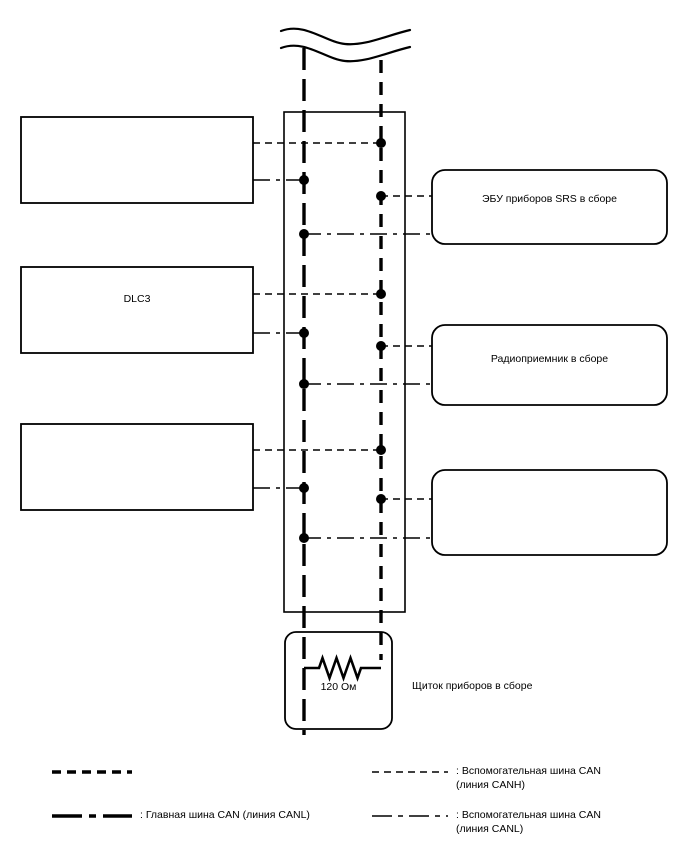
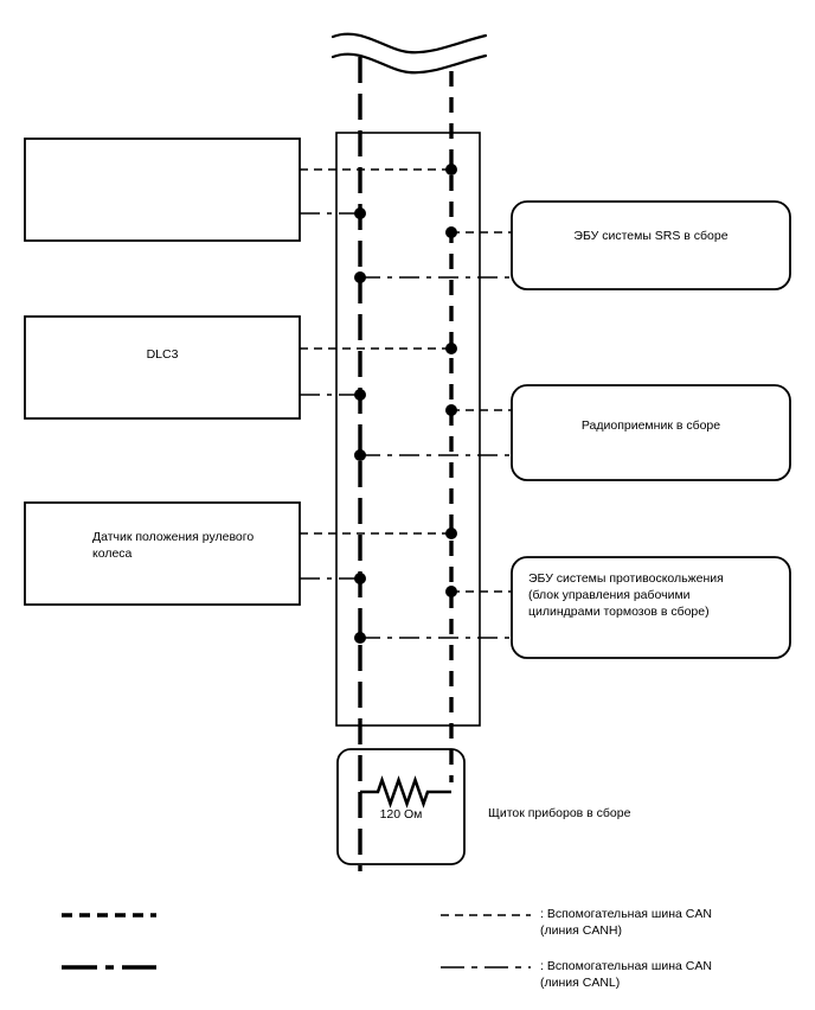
  DLC3
+ Датчик положения рулевого
+ колеса
- ЭБУ приборов SRS в сборе
+ ЭБУ системы SRS в сборе
  Радиоприемник в сборе
+ ЭБУ системы противоскольжения
+ (блок управления рабочими
+ цилиндрами тормозов в сборе)
  120 Ом
  Щиток приборов в сборе
- : Главная шина CAN (линия CANL)
  : Вспомогательная шина CAN
  (линия CANH)
  : Вспомогательная шина CAN
  (линия CANL)
